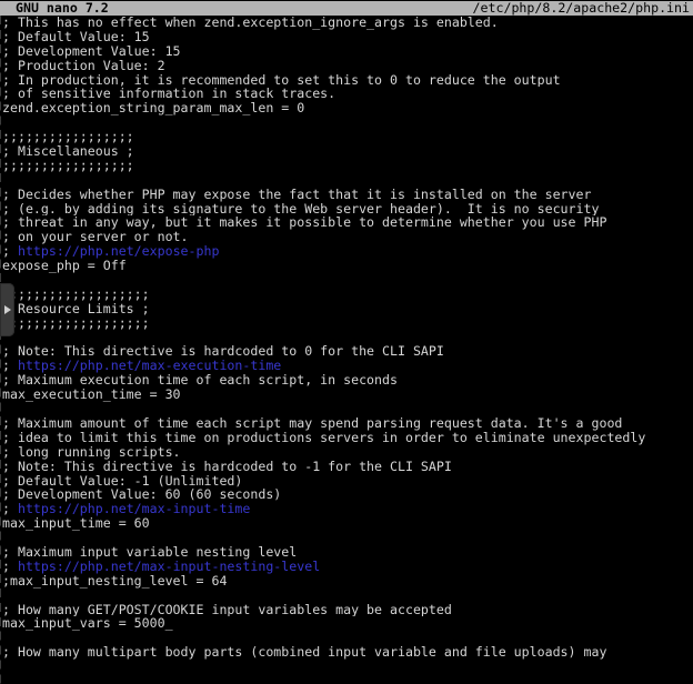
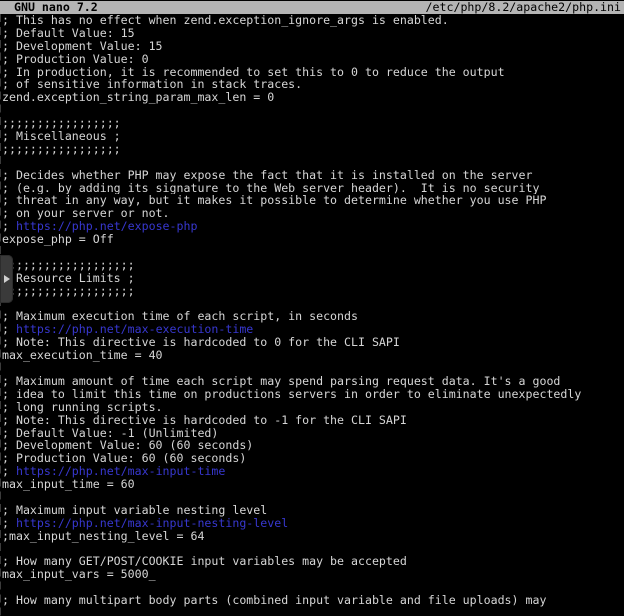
  GNU nano 7.2
  /etc/php/8.2/apache2/php.ini
  ; This has no effect when zend.exception_ignore_args is enabled.
  ; Default Value: 15
  ; Development Value: 15
- ; Production Value: 2
+ ; Production Value: 0
  ; In production, it is recommended to set this to 0 to reduce the output
  ; of sensitive information in stack traces.
  zend.exception_string_param_max_len = 0
  ;;;;;;;;;;;;;;;;;
  ; Miscellaneous ;
  ;;;;;;;;;;;;;;;;;
  ; Decides whether PHP may expose the fact that it is installed on the server
  ; (e.g. by adding its signature to the Web server header). It is no security
  ; threat in any way, but it makes it possible to determine whether you use PHP
  ; on your server or not.
  ; https://php.net/expose-php
  expose_php = Off
  ;;;;;;;;;;;;;;;;;
  Resource Limits ;
  ;;;;;;;;;;;;;;;;;
- ; Note: This directive is hardcoded to 0 for the CLI SAPI
+ ; Maximum execution time of each script, in seconds
  ; https://php.net/max-execution-time
- ; Maximum execution time of each script, in seconds
+ ; Note: This directive is hardcoded to 0 for the CLI SAPI
- max_execution_time = 30
+ max_execution_time = 40
  ; Maximum amount of time each script may spend parsing request data. It's a good
  ; idea to limit this time on productions servers in order to eliminate unexpectedly
  ; long running scripts.
  ; Note: This directive is hardcoded to -1 for the CLI SAPI
  ; Default Value: -1 (Unlimited)
  ; Development Value: 60 (60 seconds)
+ ; Production Value: 60 (60 seconds)
  ; https://php.net/max-input-time
  max_input_time = 60
  ; Maximum input variable nesting level
  ; https://php.net/max-input-nesting-level
  ;max_input_nesting_level = 64
  ; How many GET/POST/COOKIE input variables may be accepted
  max_input_vars = 5000_
  ; How many multipart body parts (combined input variable and file uploads) may
